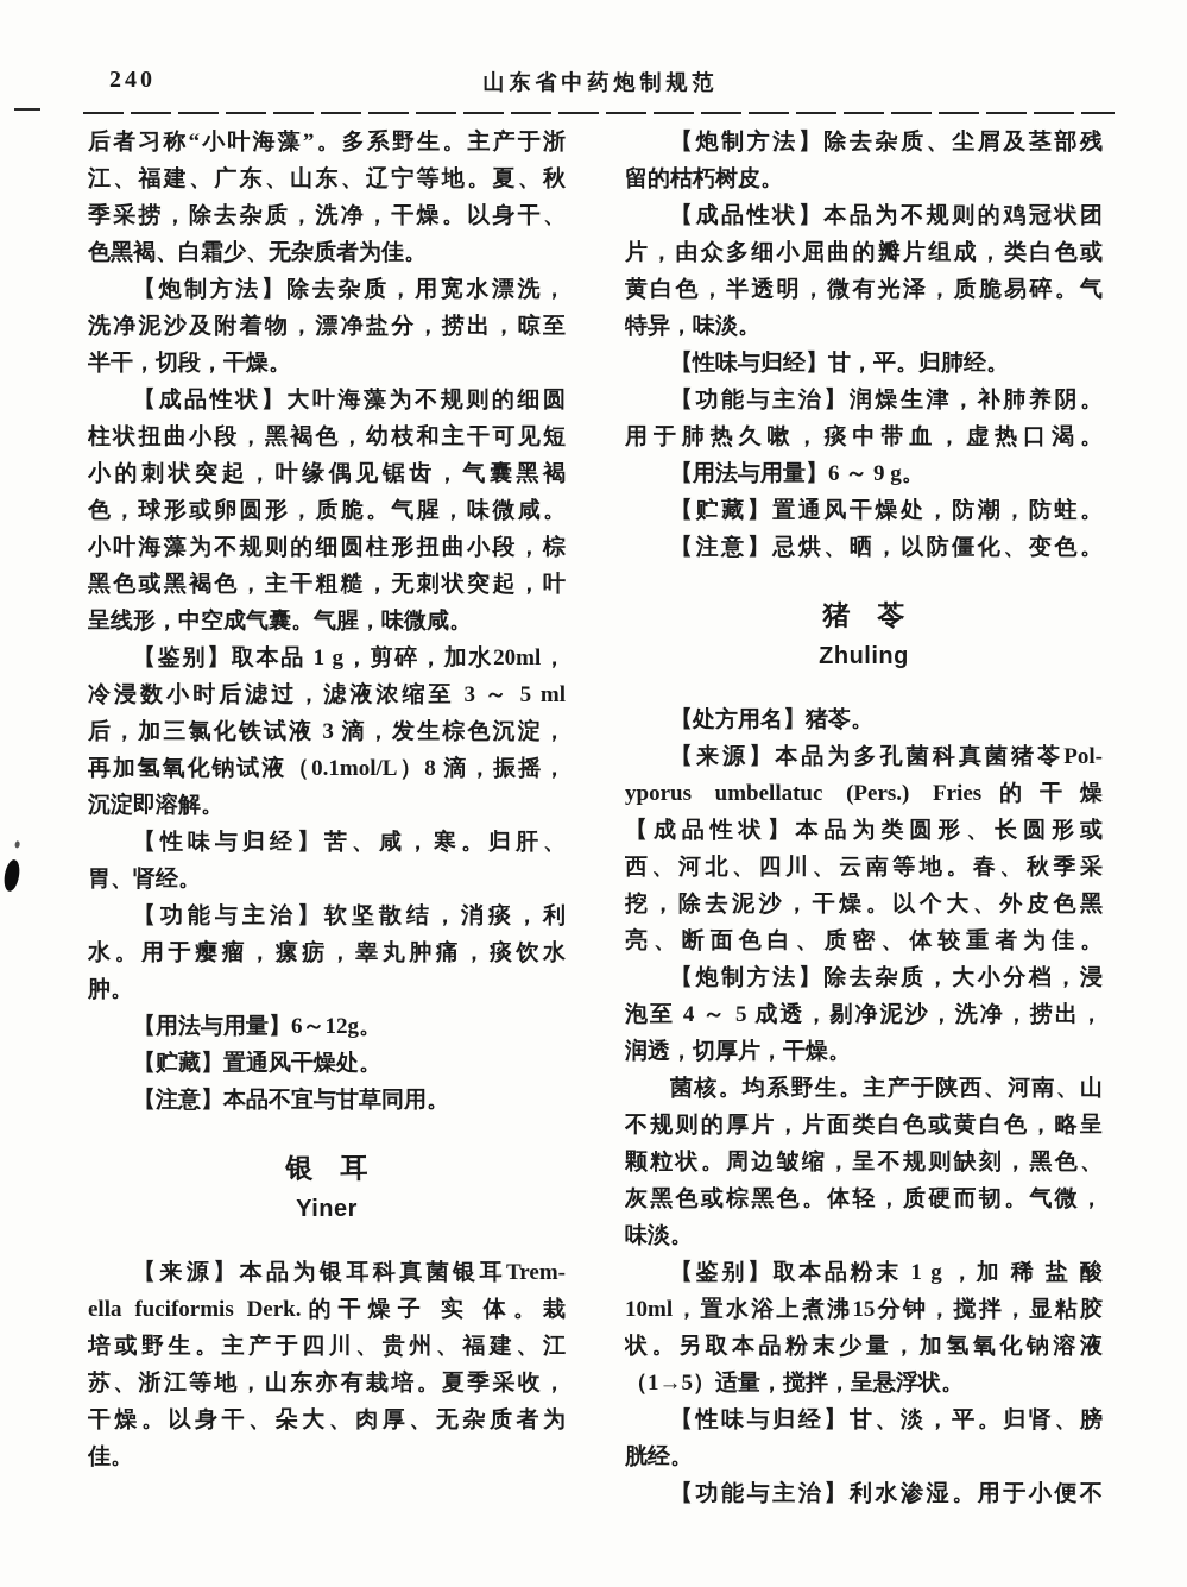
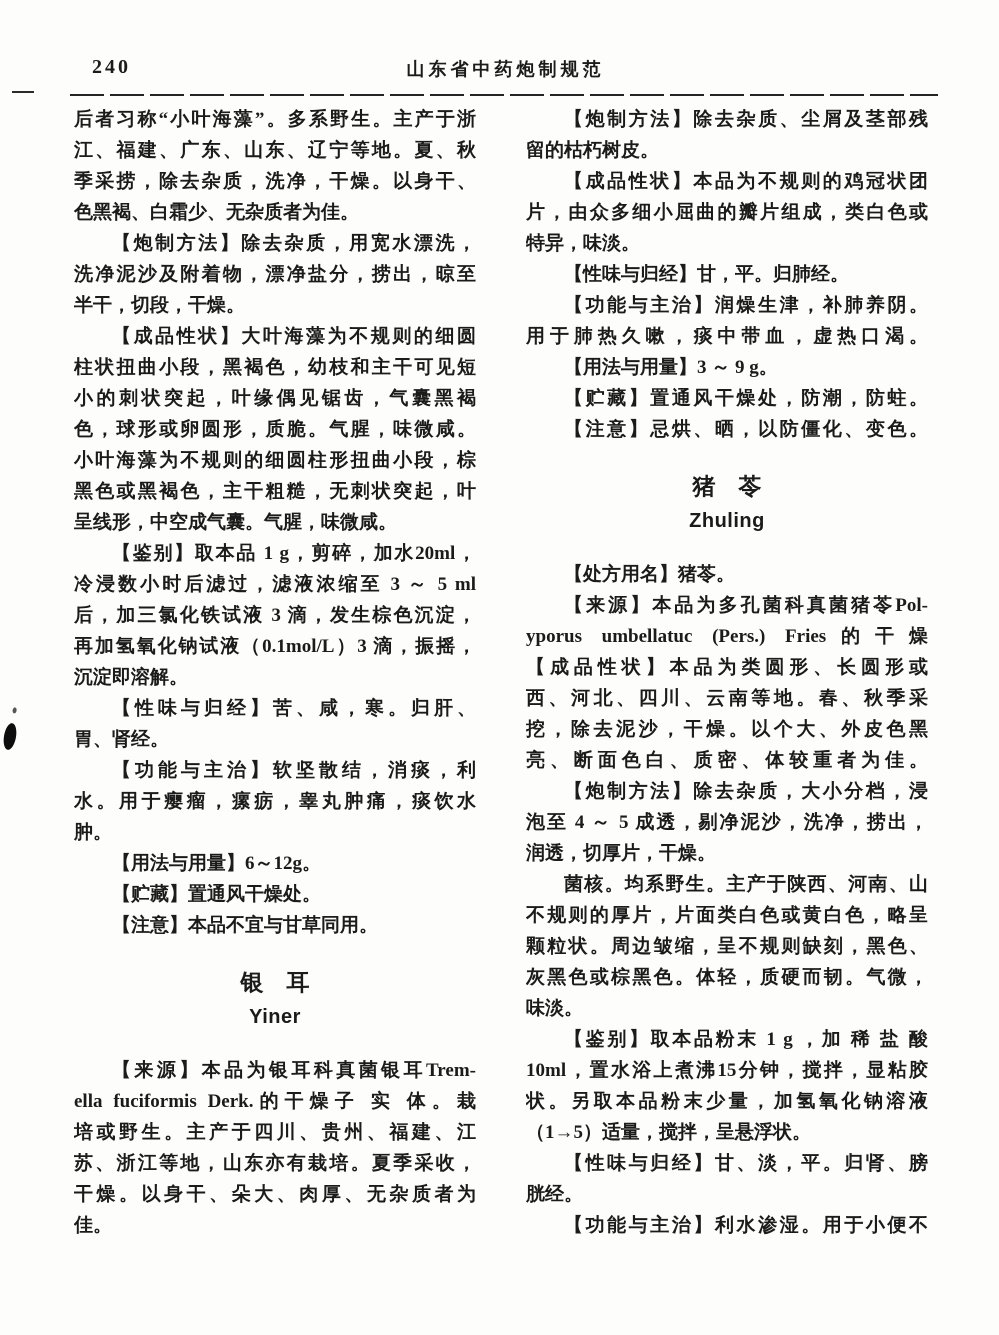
  240
  山东省中药炮制规范
  后者习称“小叶海藻”。多系野生。主产于浙
  江、福建、广东、山东、辽宁等地。夏、秋
  季采捞，除去杂质，洗净，干燥。以身干、
  色黑褐、白霜少、无杂质者为佳。
  【炮制方法】除去杂质，用宽水漂洗，
  洗净泥沙及附着物，漂净盐分，捞出，晾至
  半干，切段，干燥。
  【成品性状】大叶海藻为不规则的细圆
  柱状扭曲小段，黑褐色，幼枝和主干可见短
  小的刺状突起，叶缘偶见锯齿，气囊黑褐
  色，球形或卵圆形，质脆。气腥，味微咸。
  小叶海藻为不规则的细圆柱形扭曲小段，棕
  黑色或黑褐色，主干粗糙，无刺状突起，叶
  呈线形，中空成气囊。气腥，味微咸。
  【鉴别】取本品 1 g，剪碎，加水20ml，
  冷浸数小时后滤过，滤液浓缩至 3 ～ 5 ml
  后，加三氯化铁试液 3 滴，发生棕色沉淀，
- 再加氢氧化钠试液（0.1mol/L）8 滴，振摇，
+ 再加氢氧化钠试液（0.1mol/L）3 滴，振摇，
  沉淀即溶解。
  【性味与归经】苦、咸，寒。归肝、
  胃、肾经。
  【功能与主治】软坚散结，消痰，利
  水。用于瘿瘤，瘰疬，睾丸肿痛，痰饮水
  肿。
  【用法与用量】6～12g。
  【贮藏】置通风干燥处。
  【注意】本品不宜与甘草同用。
  银 耳
  Yiner
  【来源】本品为银耳科真菌银耳Trem-
  ella fuciformis Derk.的干燥子 实 体。栽
  培或野生。主产于四川、贵州、福建、江
  苏、浙江等地，山东亦有栽培。夏季采收，
  干燥。以身干、朵大、肉厚、无杂质者为
  佳。
  【炮制方法】除去杂质、尘屑及茎部残
  留的枯朽树皮。
  【成品性状】本品为不规则的鸡冠状团
  片，由众多细小屈曲的瓣片组成，类白色或
- 黄白色，半透明，微有光泽，质脆易碎。气
  特异，味淡。
  【性味与归经】甘，平。归肺经。
  【功能与主治】润燥生津，补肺养阴。
  用于肺热久嗽，痰中带血，虚热口渴。
- 【用法与用量】6 ～ 9 g。
+ 【用法与用量】3 ～ 9 g。
  【贮藏】置通风干燥处，防潮，防蛀。
  【注意】忌烘、晒，以防僵化、变色。
  猪 苓
  Zhuling
  【处方用名】猪苓。
  【来源】本品为多孔菌科真菌猪苓Pol-
  yporus umbellatuc (Pers.) Fries的干燥
  【成品性状】本品为类圆形、长圆形或
  西、河北、四川、云南等地。春、秋季采
  挖，除去泥沙，干燥。以个大、外皮色黑
  亮、断面色白、质密、体较重者为佳。
  【炮制方法】除去杂质，大小分档，浸
  泡至 4 ～ 5 成透，剔净泥沙，洗净，捞出，
  润透，切厚片，干燥。
  菌核。均系野生。主产于陕西、河南、山
  不规则的厚片，片面类白色或黄白色，略呈
  颗粒状。周边皱缩，呈不规则缺刻，黑色、
  灰黑色或棕黑色。体轻，质硬而韧。气微，
  味淡。
  【鉴别】取本品粉末 1 g ，加 稀 盐 酸
  10ml，置水浴上煮沸15分钟，搅拌，显粘胶
  状。另取本品粉末少量，加氢氧化钠溶液
  （1→5）适量，搅拌，呈悬浮状。
  【性味与归经】甘、淡，平。归肾、膀
  胱经。
  【功能与主治】利水渗湿。用于小便不
